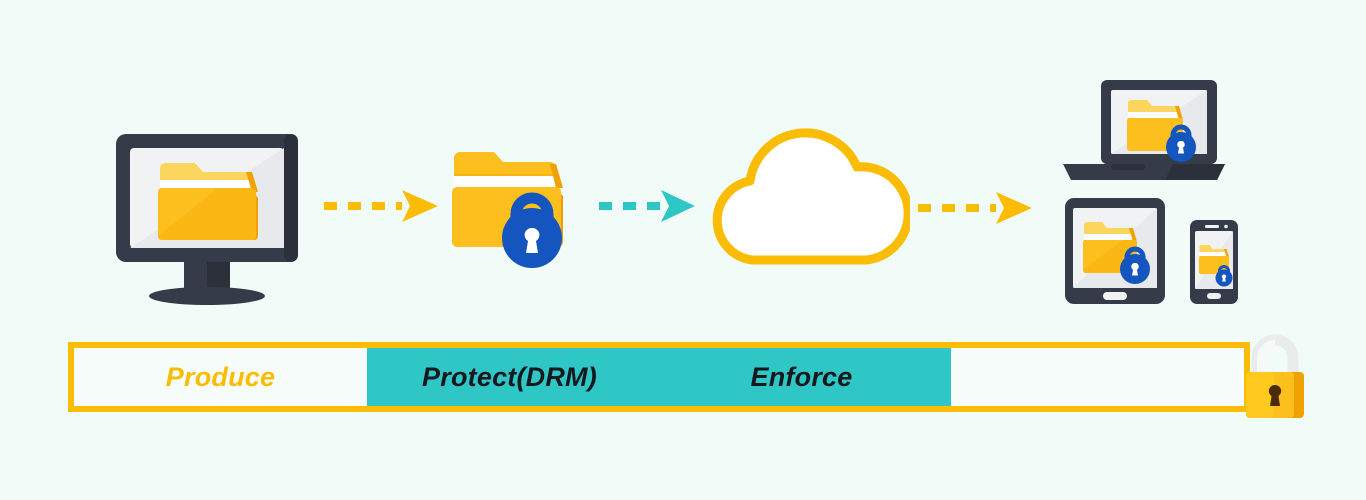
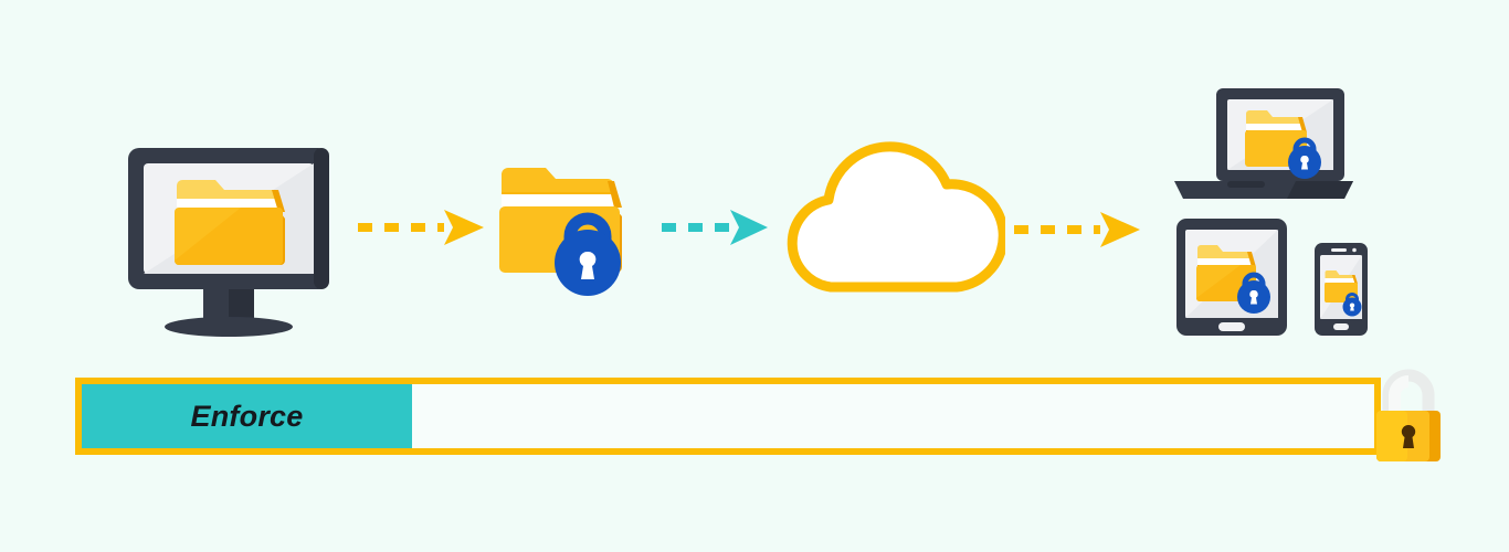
- Produce
- Protect(DRM)
  Enforce
